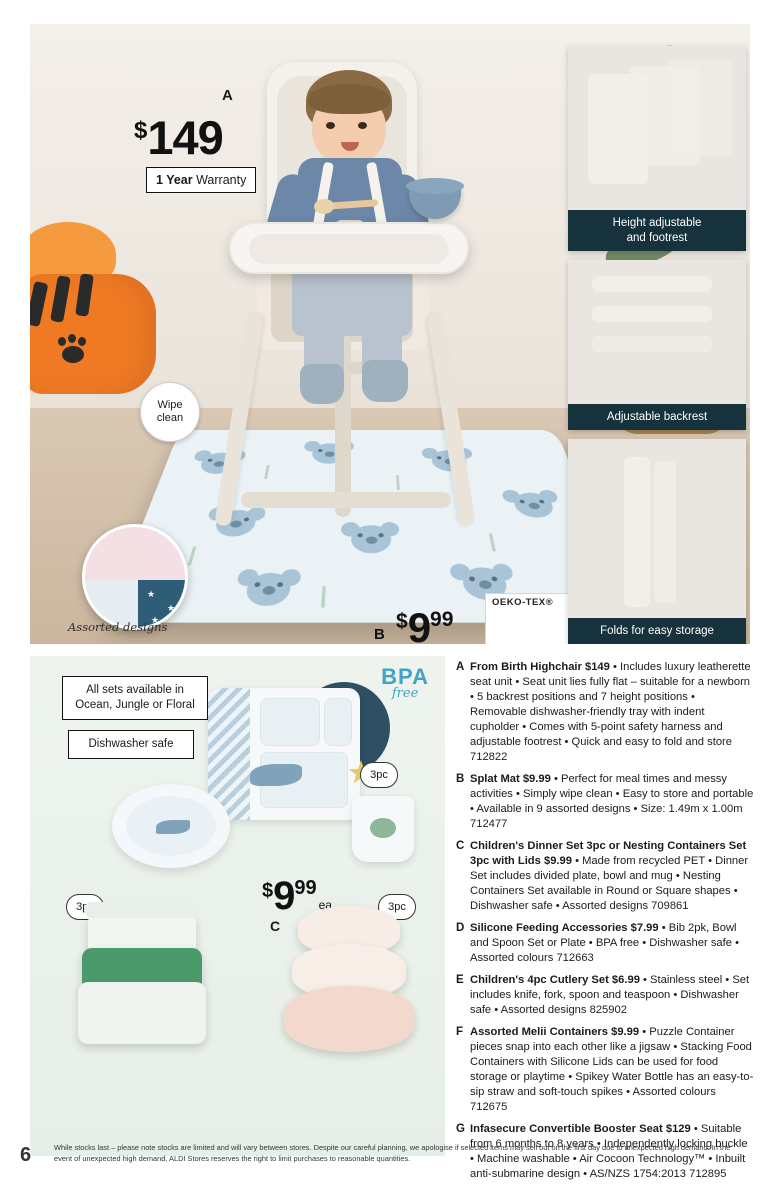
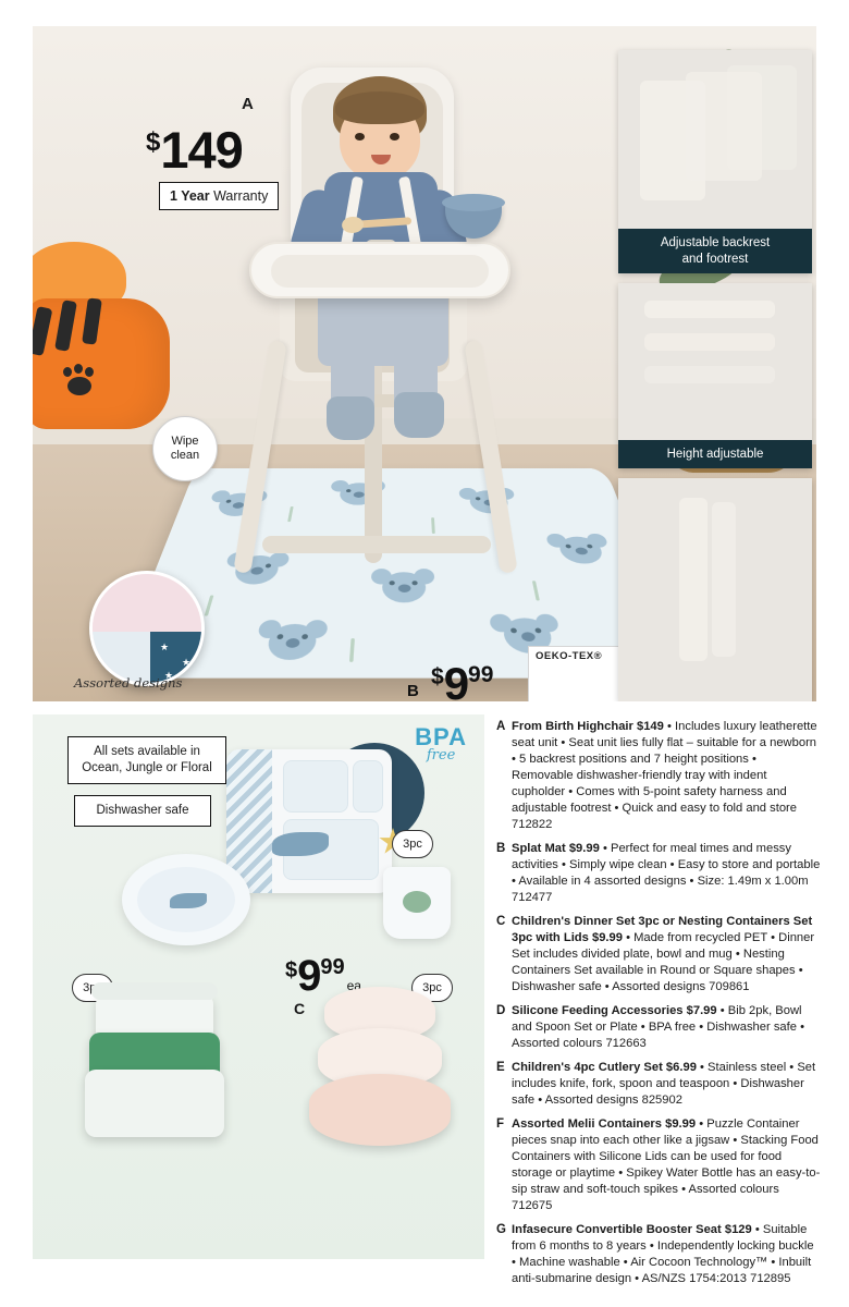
  A
  $149
  1 Year Warranty
  Wipe
  clean
  ★
  ★
  ★
  Assorted designs
  B
  $999
  OEKO-TEX®
- Height adjustable
+ Adjustable backrest
  and footrest
- Adjustable backrest
+ Height adjustable
- Folds for easy storage
  BPA
  free
  All sets available in
  Ocean, Jungle or Floral
  Dishwasher safe
  3pc
  3pc
  $999ea
  C
  A
  From Birth Highchair $149 • Includes luxury leatherette seat unit • Seat unit lies fully flat – suitable for a newborn • 5 backrest positions and 7 height positions • Removable dishwasher-friendly tray with indent cupholder • Comes with 5-point safety harness and adjustable footrest • Quick and easy to fold and store 712822
  B
- Splat Mat $9.99 • Perfect for meal times and messy activities • Simply wipe clean • Easy to store and portable • Available in 9 assorted designs • Size: 1.49m x 1.00m 712477
+ Splat Mat $9.99 • Perfect for meal times and messy activities • Simply wipe clean • Easy to store and portable • Available in 4 assorted designs • Size: 1.49m x 1.00m 712477
  C
  Children's Dinner Set 3pc or Nesting Containers Set 3pc with Lids $9.99 • Made from recycled PET • Dinner Set includes divided plate, bowl and mug • Nesting Containers Set available in Round or Square shapes • Dishwasher safe • Assorted designs 709861
  D
  Silicone Feeding Accessories $7.99 • Bib 2pk, Bowl and Spoon Set or Plate • BPA free • Dishwasher safe • Assorted colours 712663
  E
  Children's 4pc Cutlery Set $6.99 • Stainless steel • Set includes knife, fork, spoon and teaspoon • Dishwasher safe • Assorted designs 825902
  F
  Assorted Melii Containers $9.99 • Puzzle Container pieces snap into each other like a jigsaw • Stacking Food Containers with Silicone Lids can be used for food storage or playtime • Spikey Water Bottle has an easy-to-sip straw and soft-touch spikes • Assorted colours 712675
  G
  Infasecure Convertible Booster Seat $129 • Suitable from 6 months to 8 years • Independently locking buckle • Machine washable • Air Cocoon Technology™ • Inbuilt anti-submarine design • AS/NZS 1754:2013 712895
- 6
- While stocks last – please note stocks are limited and will vary between stores. Despite our careful planning, we apologise if selected items may sell out on the first day due to unexpected high demand. In the event of unexpected high demand, ALDI Stores reserves the right to limit purchases to reasonable quantities.
